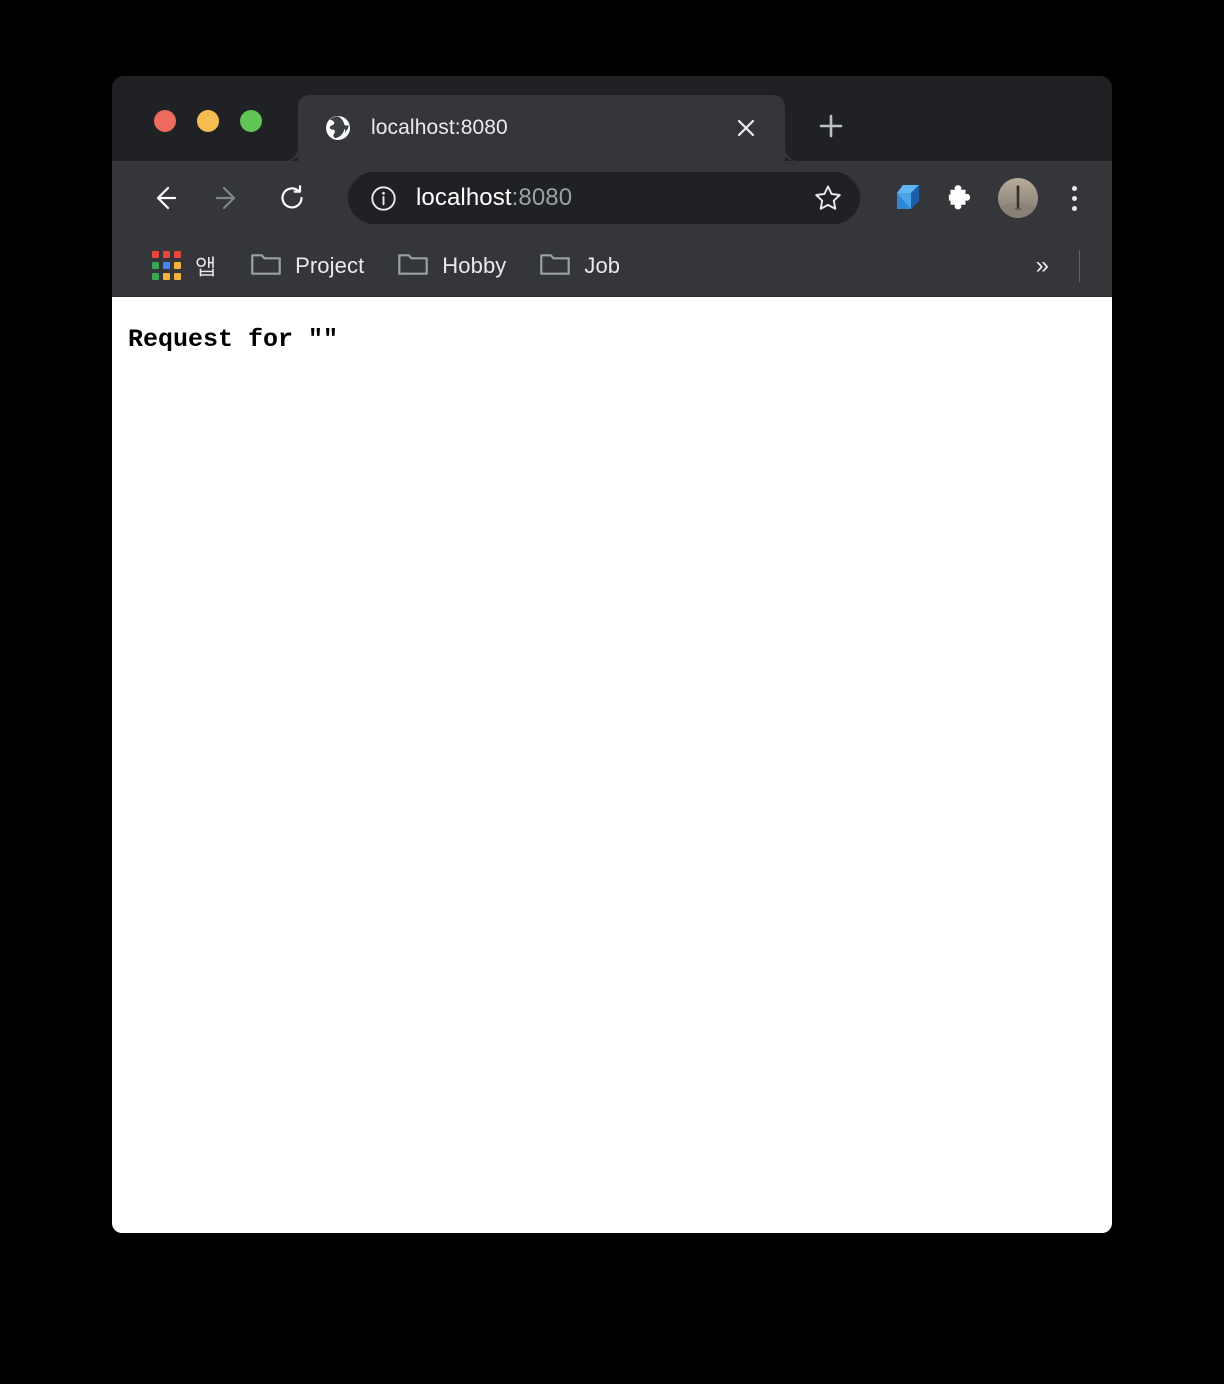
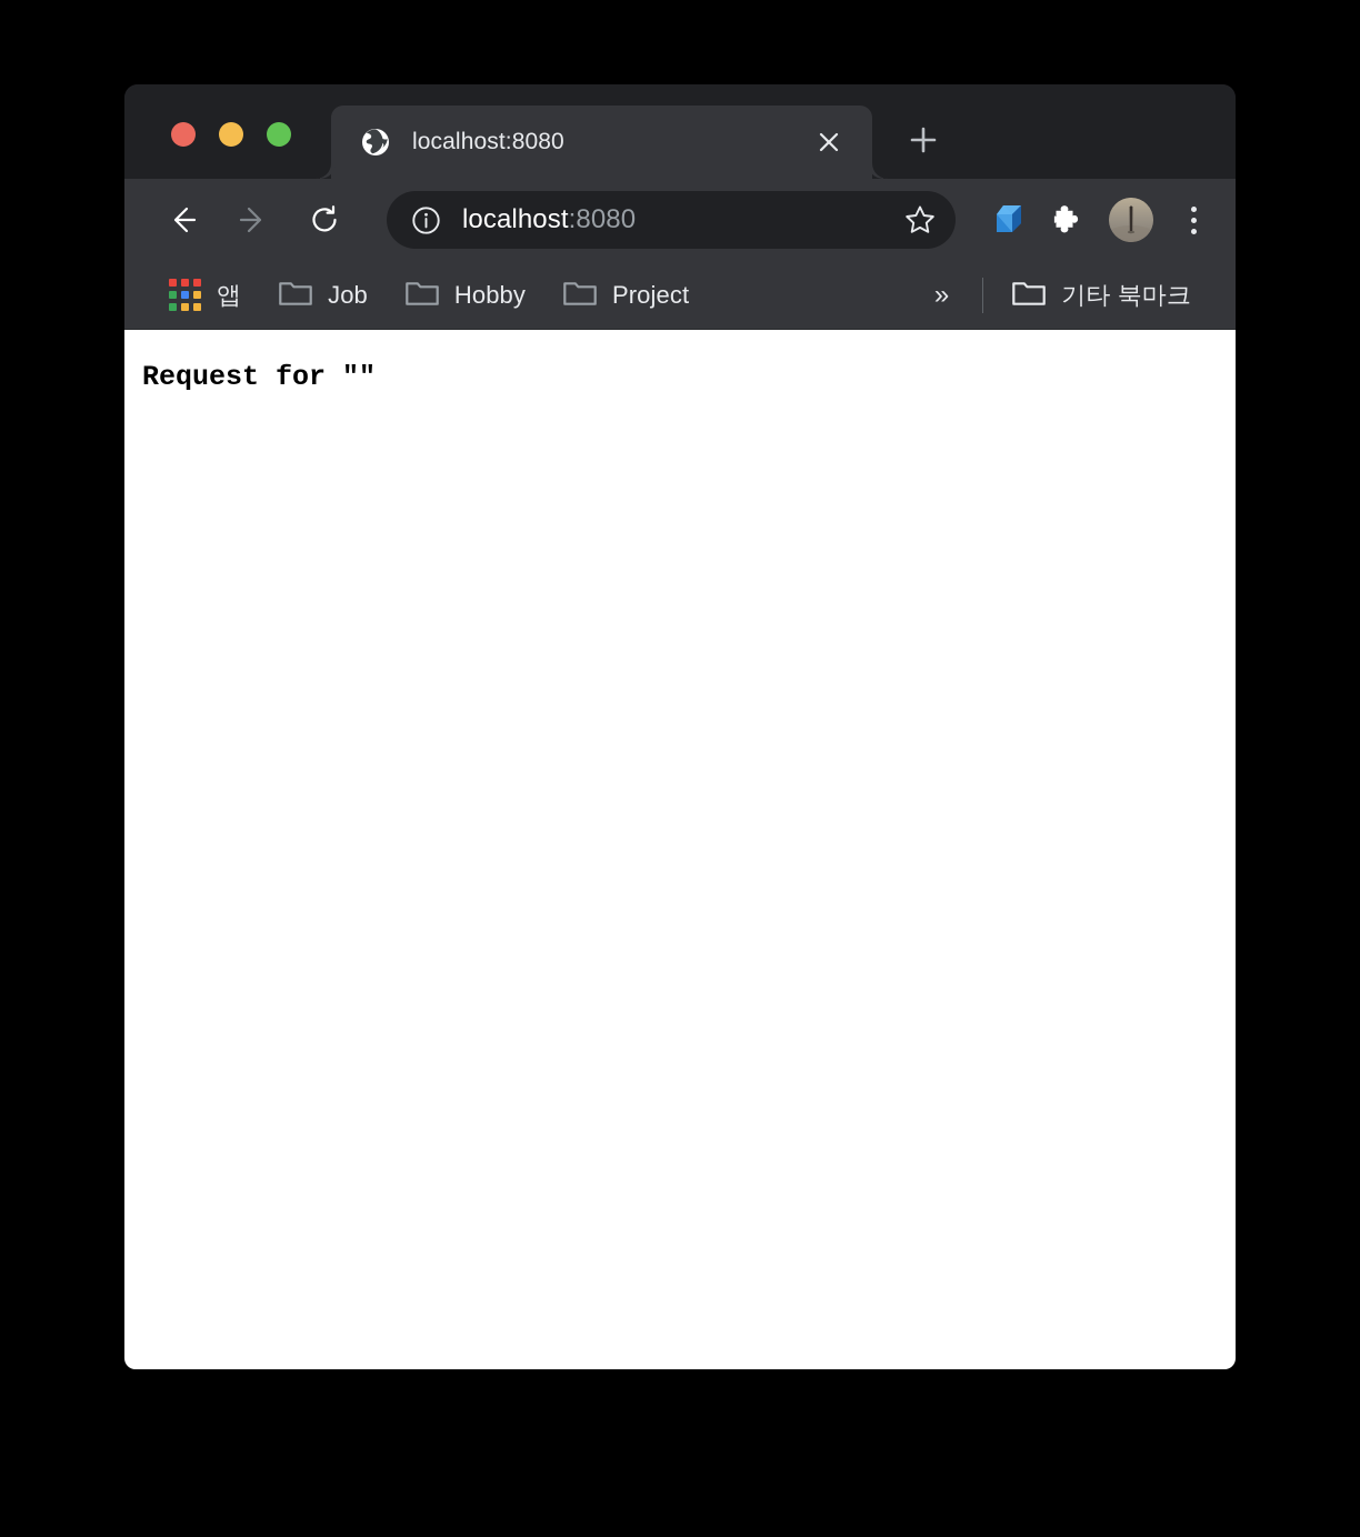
  localhost:8080
  localhost:8080
  앱
- Project
+ Job
  Hobby
- Job
+ Project
  »
+ 기타 북마크
  Request for ""
